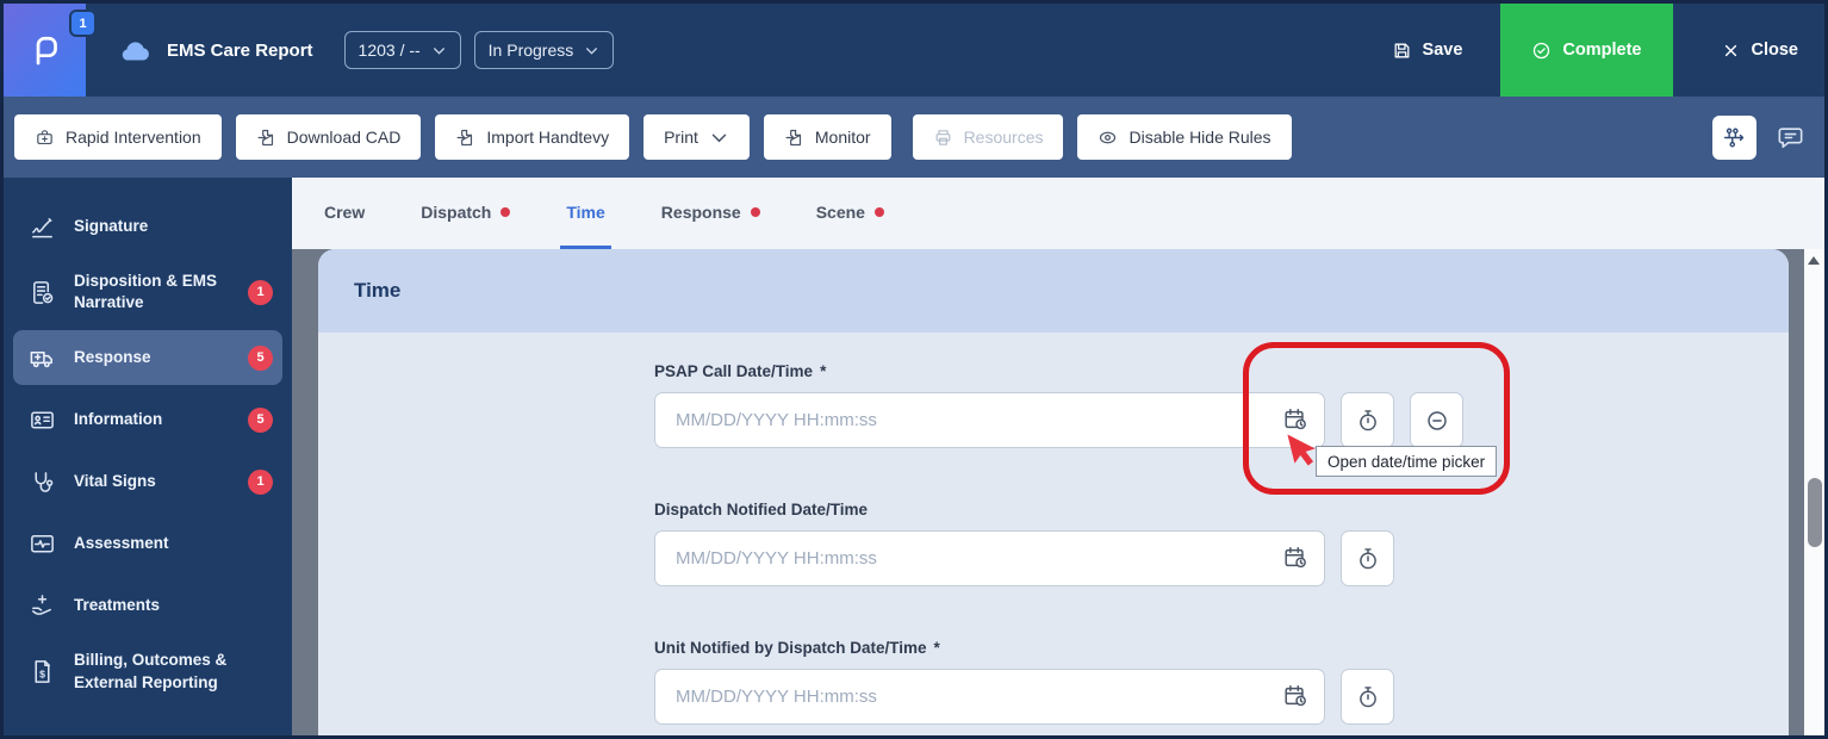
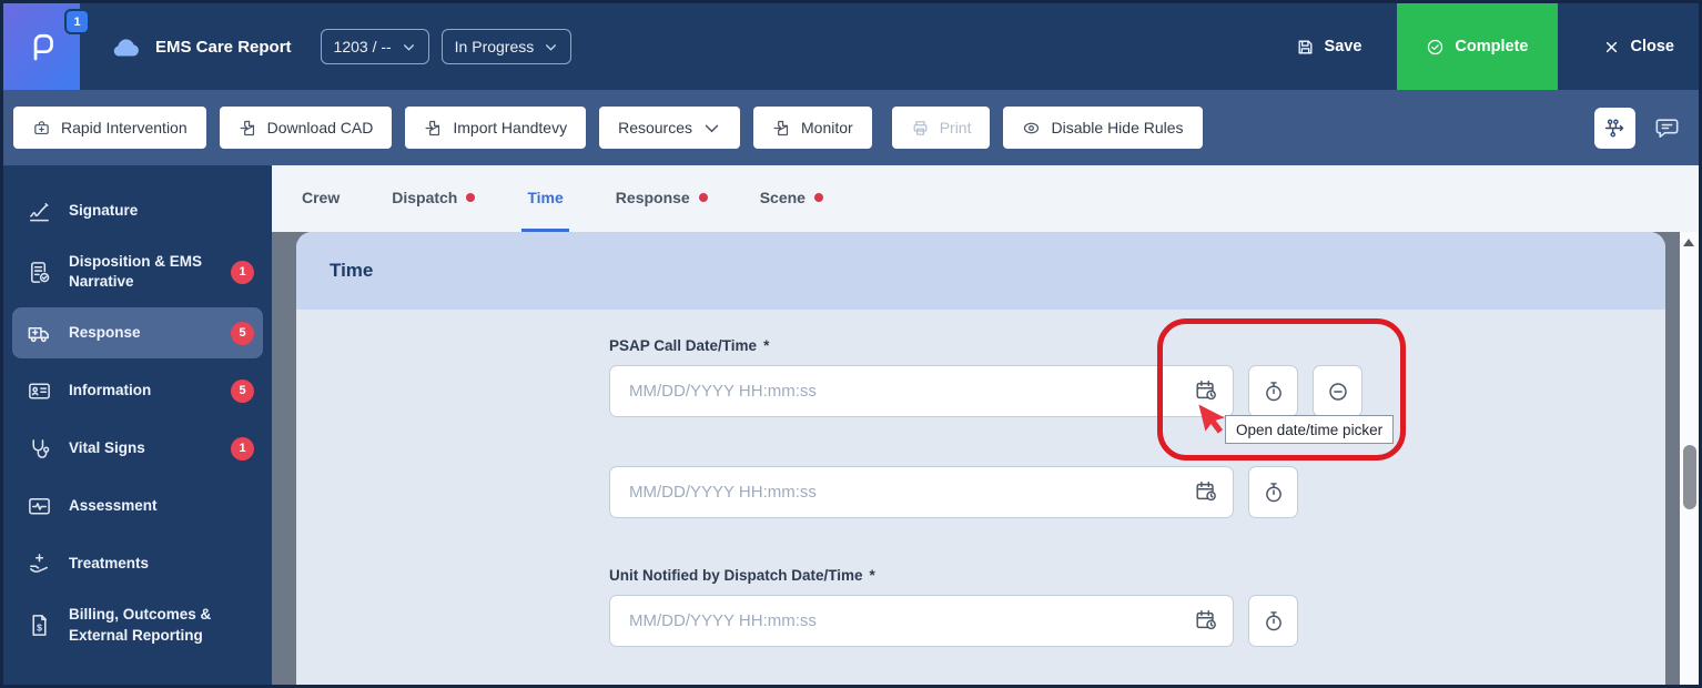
  1
  EMS Care Report
  1203 / --
  In Progress
  Save
  Complete
  Close
  Rapid Intervention
  Download CAD
  Import Handtevy
- Print
+ Resources
  Monitor
- Resources
+ Print
  Disable Hide Rules
  Signature
  Disposition & EMS Narrative
  1
  Response
  5
  Information
  5
  Vital Signs
  1
  Assessment
  Treatments
  $
  Billing, Outcomes & External Reporting
  Crew
  Dispatch
  Time
  Response
  Scene
  Time
  PSAP Call Date/Time
  *
  MM/DD/YYYY HH:mm:ss
- Dispatch Notified Date/Time
  MM/DD/YYYY HH:mm:ss
  Unit Notified by Dispatch Date/Time
  *
  MM/DD/YYYY HH:mm:ss
  Open date/time picker
